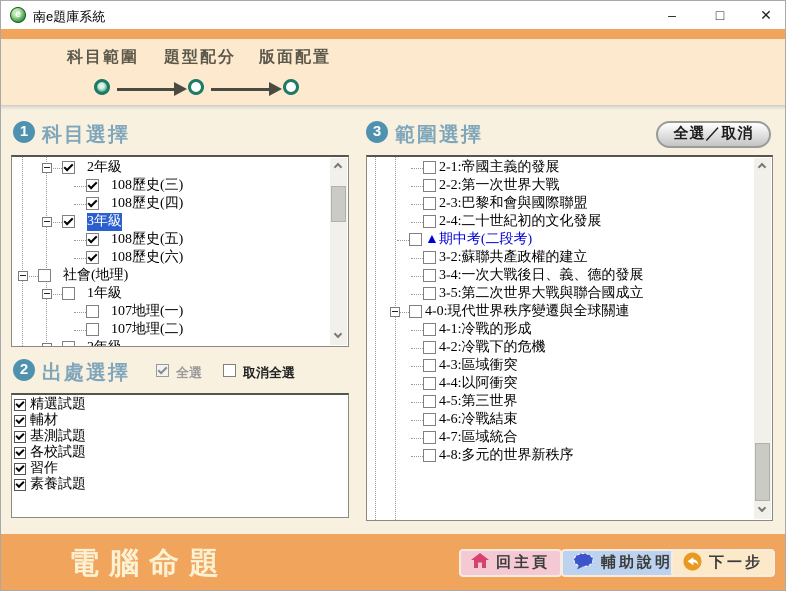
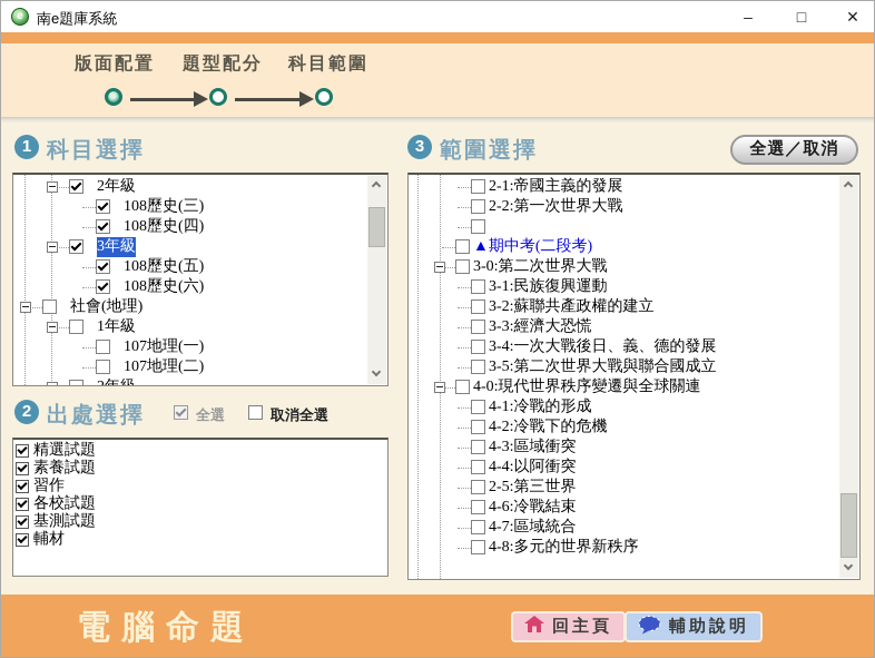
  e
  南e題庫系統
  –
  □
  ✕
- 科目範圍
+ 版面配置
  題型配分
- 版面配置
+ 科目範圍
  1
  科目選擇
  2年級
  108歷史(三)
  108歷史(四)
  3年級
  108歷史(五)
  108歷史(六)
  社會(地理)
  1年級
  107地理(一)
  107地理(二)
  2
  出處選擇
  全選
  取消全選
  精選試題
- 輔材
+ 素養試題
- 基測試題
+ 習作
  各校試題
- 習作
+ 基測試題
- 素養試題
+ 輔材
  3
  範圍選擇
  全選／取消
  2-1:帝國主義的發展
  2-2:第一次世界大戰
- 2-3:巴黎和會與國際聯盟
- 2-4:二十世紀初的文化發展
  ▲期中考(二段考)
+ 3-0:第二次世界大戰
+ 3-1:民族復興運動
  3-2:蘇聯共產政權的建立
+ 3-3:經濟大恐慌
  3-4:一次大戰後日、義、德的發展
  3-5:第二次世界大戰與聯合國成立
  4-0:現代世界秩序變遷與全球關連
  4-1:冷戰的形成
  4-2:冷戰下的危機
  4-3:區域衝突
  4-4:以阿衝突
- 4-5:第三世界
+ 2-5:第三世界
  4-6:冷戰結束
  4-7:區域統合
  4-8:多元的世界新秩序
  電腦命題
  回主頁
  輔助說明
- 下一步
